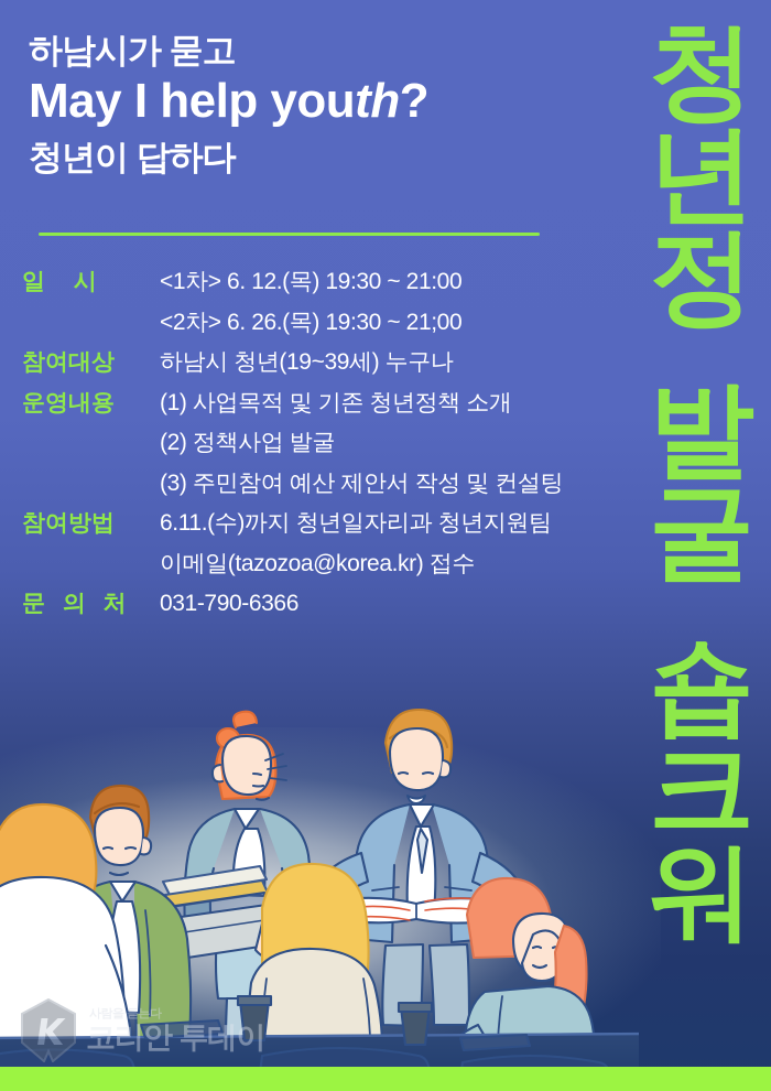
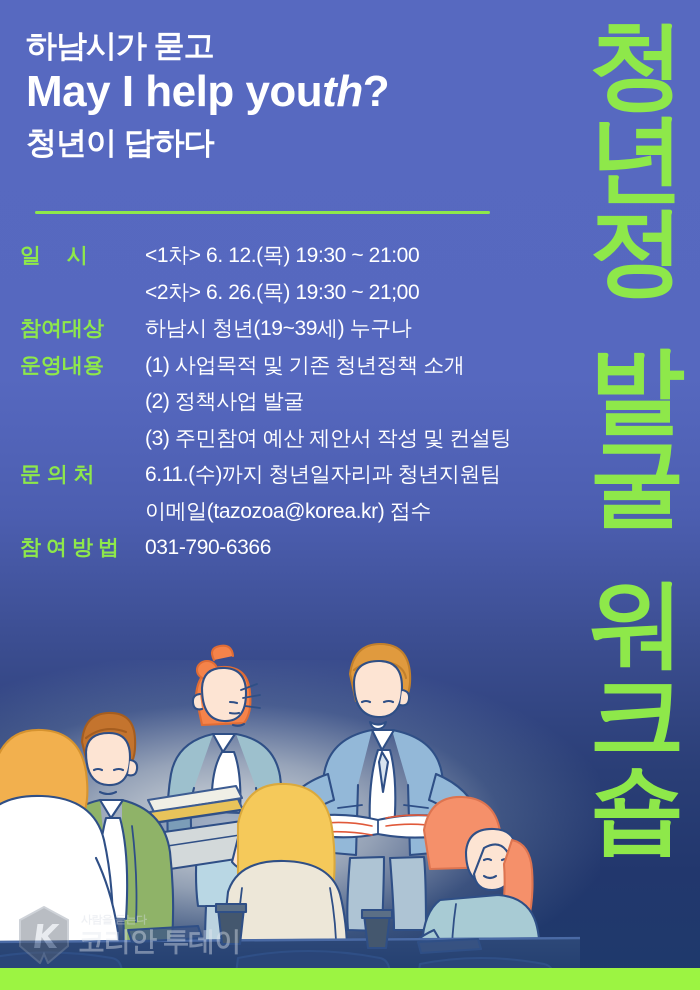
  하남시가 묻고
  May I help youth?
  청년이 답하다
  일 시
  <1차> 6. 12.(목) 19:30 ~ 21:00
  <2차> 6. 26.(목) 19:30 ~ 21;00
  참여대상
  하남시 청년(19~39세) 누구나
  운영내용
  (1) 사업목적 및 기존 청년정책 소개
  (2) 정책사업 발굴
  (3) 주민참여 예산 제안서 작성 및 컨설팅
- 참여방법
+ 문 의 처
  6.11.(수)까지 청년일자리과 청년지원팀
  이메일(tazozoa@korea.kr) 접수
- 문 의 처
+ 참여방법
  031-790-6366
  청
  년
  정
  발
  굴
- 숍
+ 워
  크
- 워
+ 숍
  사람을 듣는다
  코리안 투데이
